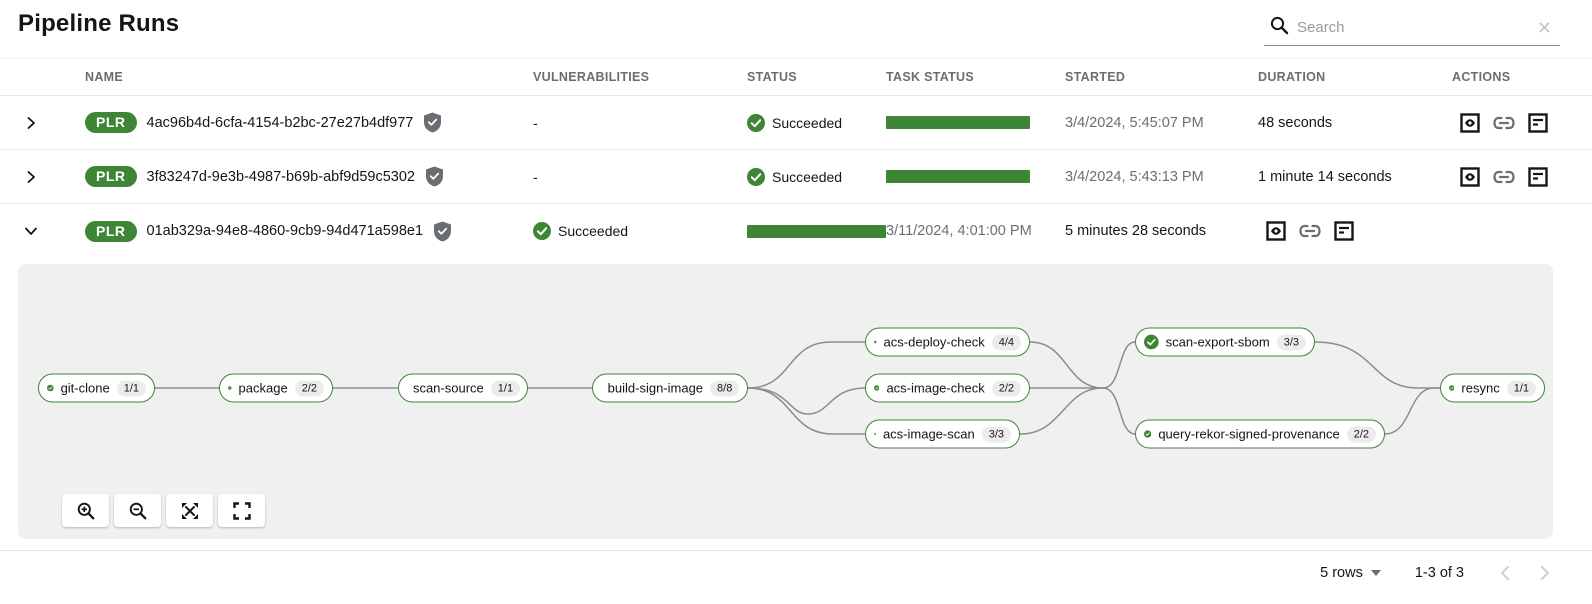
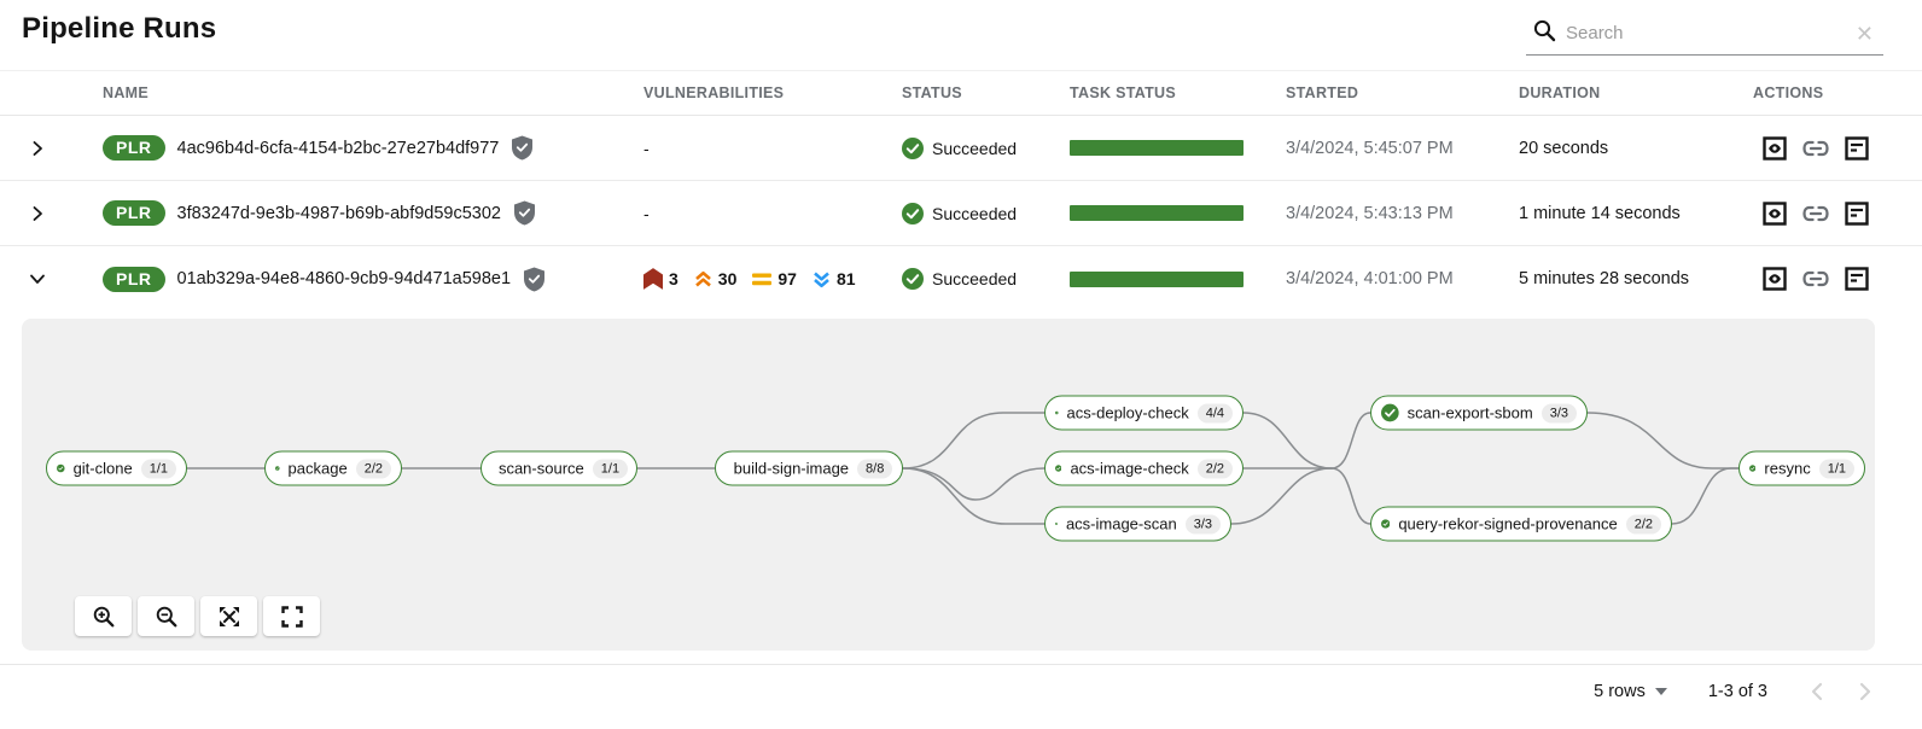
  Pipeline Runs
  Search
  ✕
  NAME
  VULNERABILITIES
  STATUS
  TASK STATUS
  STARTED
  DURATION
  ACTIONS
  PLR
  4ac96b4d-6cfa-4154-b2bc-27e27b4df977
  -
  Succeeded
  3/4/2024, 5:45:07 PM
- 48 seconds
+ 20 seconds
  PLR
  3f83247d-9e3b-4987-b69b-abf9d59c5302
  -
  Succeeded
  3/4/2024, 5:43:13 PM
  1 minute 14 seconds
  PLR
  01ab329a-94e8-4860-9cb9-94d471a598e1
+ 3
+ 30
+ 97
+ 81
  Succeeded
- 3/11/2024, 4:01:00 PM
+ 3/4/2024, 4:01:00 PM
  5 minutes 28 seconds
  git-clone
  1/1
  package
  2/2
  scan-source
  1/1
  build-sign-image
  8/8
  acs-deploy-check
  4/4
  acs-image-check
  2/2
  acs-image-scan
  3/3
  scan-export-sbom
  3/3
  query-rekor-signed-provenance
  2/2
  resync
  1/1
  5 rows
  1-3 of 3
